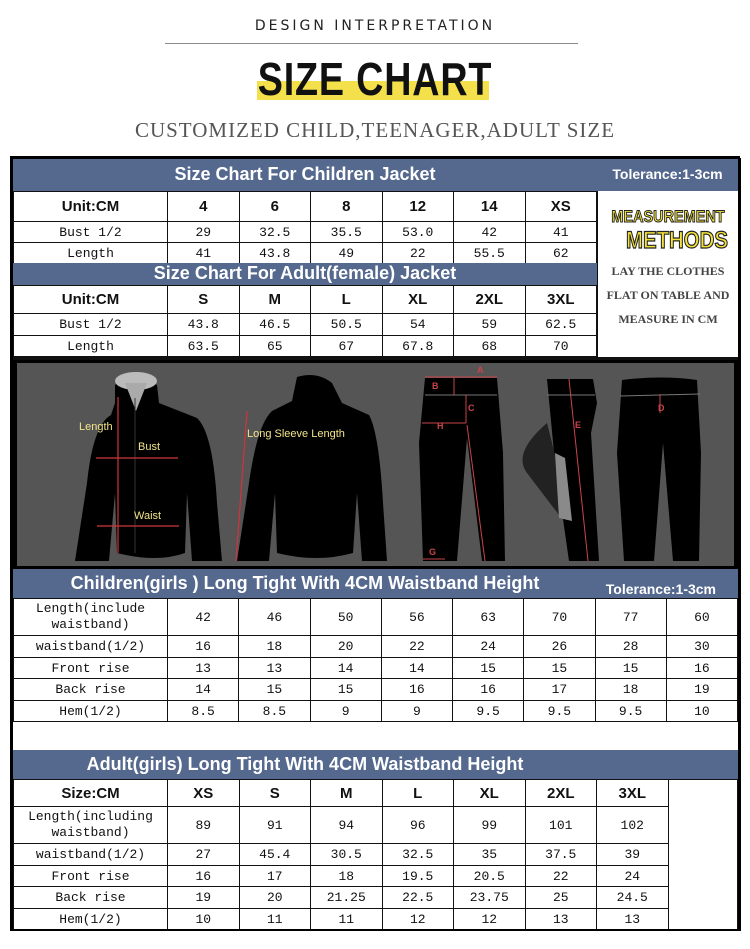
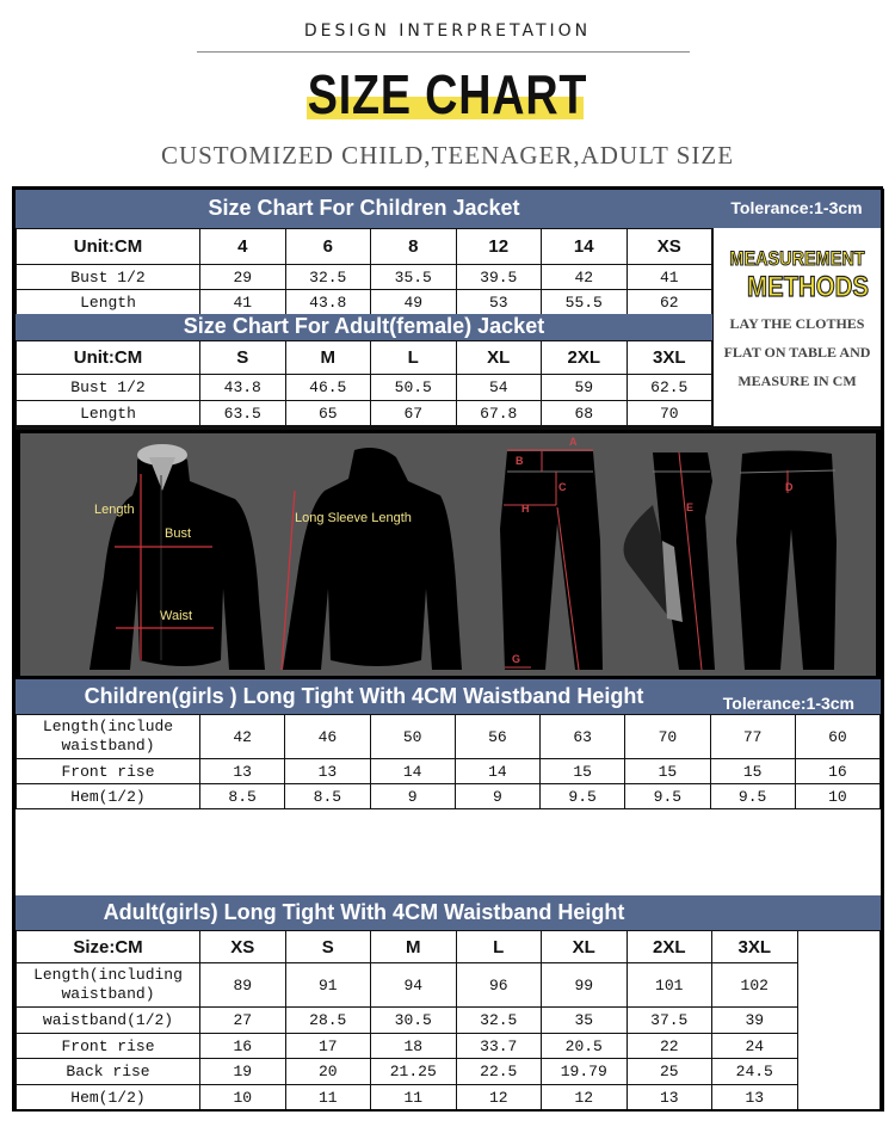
  DESIGN INTERPRETATION
  SIZE CHART
  CUSTOMIZED CHILD,TEENAGER,ADULT SIZE
  Size Chart For Children Jacket
  Unit:CM	4	6	8	12	14	XS
- Bust 1/2	29	32.5	35.5	53.0	42	41
+ Bust 1/2	29	32.5	35.5	39.5	42	41
- Length	41	43.8	49	22	55.5	62
+ Length	41	43.8	49	53	55.5	62
  Tolerance:1-3cm
  Size Chart For Adult(female) Jacket
  Unit:CM	S	M	L	XL	2XL	3XL
  Bust 1/2	43.8	46.5	50.5	54	59	62.5
  Length	63.5	65	67	67.8	68	70
  MEASUREMENT
  METHODS
  LAY THE CLOTHES
  FLAT ON TABLE AND
  MEASURE IN CM
  Length
  Bust
  Waist
  Long Sleeve Length
  A
  B
  C
  H
  G
  E
  D
  Children(girls ) Long Tight With 4CM Waistband Height
  Tolerance:1-3cm
  Length(include waistband)	42	46	50	56	63	70	77	60
- waistband(1/2)	16	18	20	22	24	26	28	30
  Front rise	13	13	14	14	15	15	15	16
- Back rise	14	15	15	16	16	17	18	19
  Hem(1/2)	8.5	8.5	9	9	9.5	9.5	9.5	10
  Adult(girls) Long Tight With 4CM Waistband Height
  Size:CM	XS	S	M	L	XL	2XL	3XL
  Length(including waistband)	89	91	94	96	99	101	102
- waistband(1/2)	27	45.4	30.5	32.5	35	37.5	39
+ waistband(1/2)	27	28.5	30.5	32.5	35	37.5	39
- Front rise	16	17	18	19.5	20.5	22	24
+ Front rise	16	17	18	33.7	20.5	22	24
- Back rise	19	20	21.25	22.5	23.75	25	24.5
+ Back rise	19	20	21.25	22.5	19.79	25	24.5
  Hem(1/2)	10	11	11	12	12	13	13
